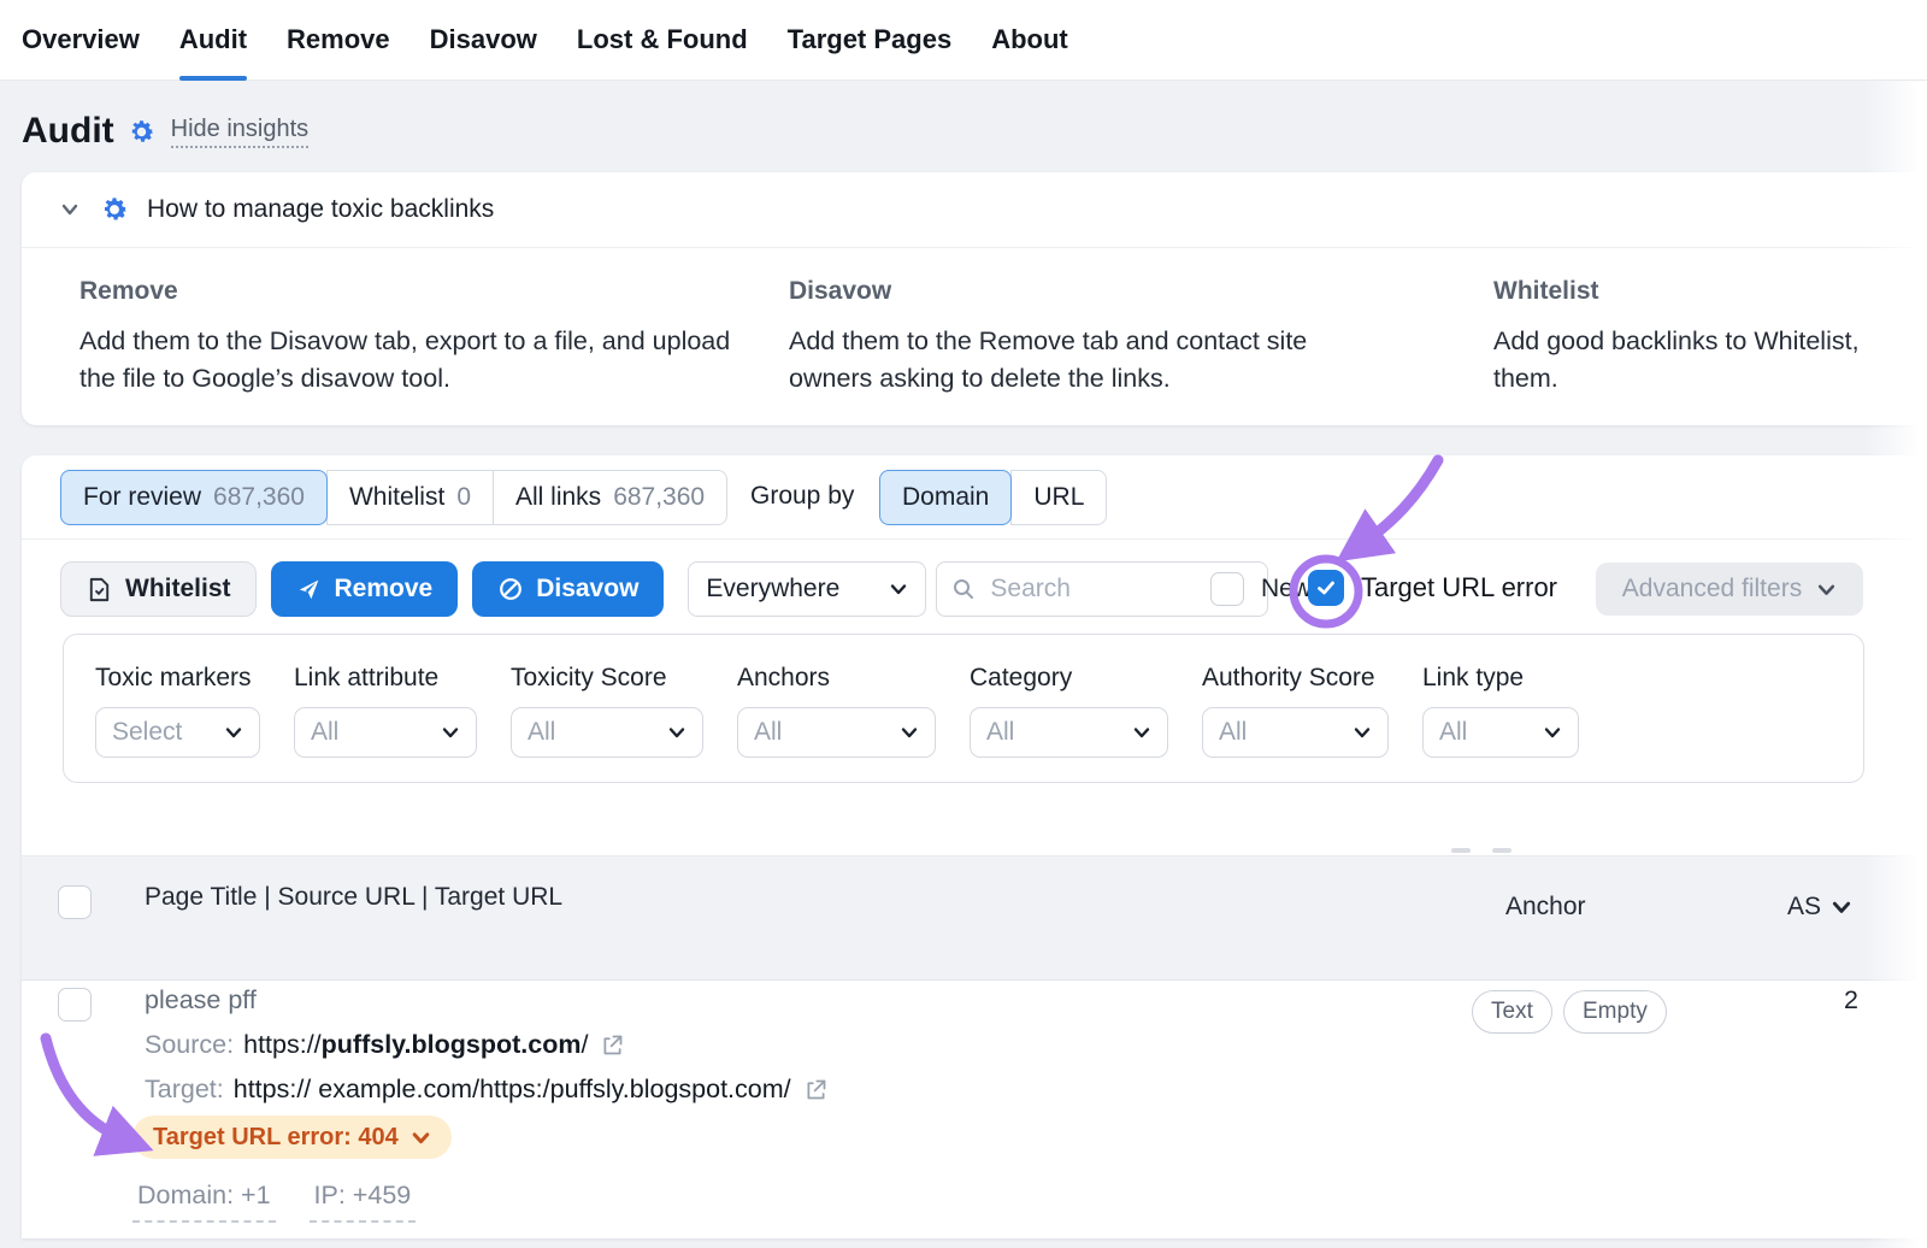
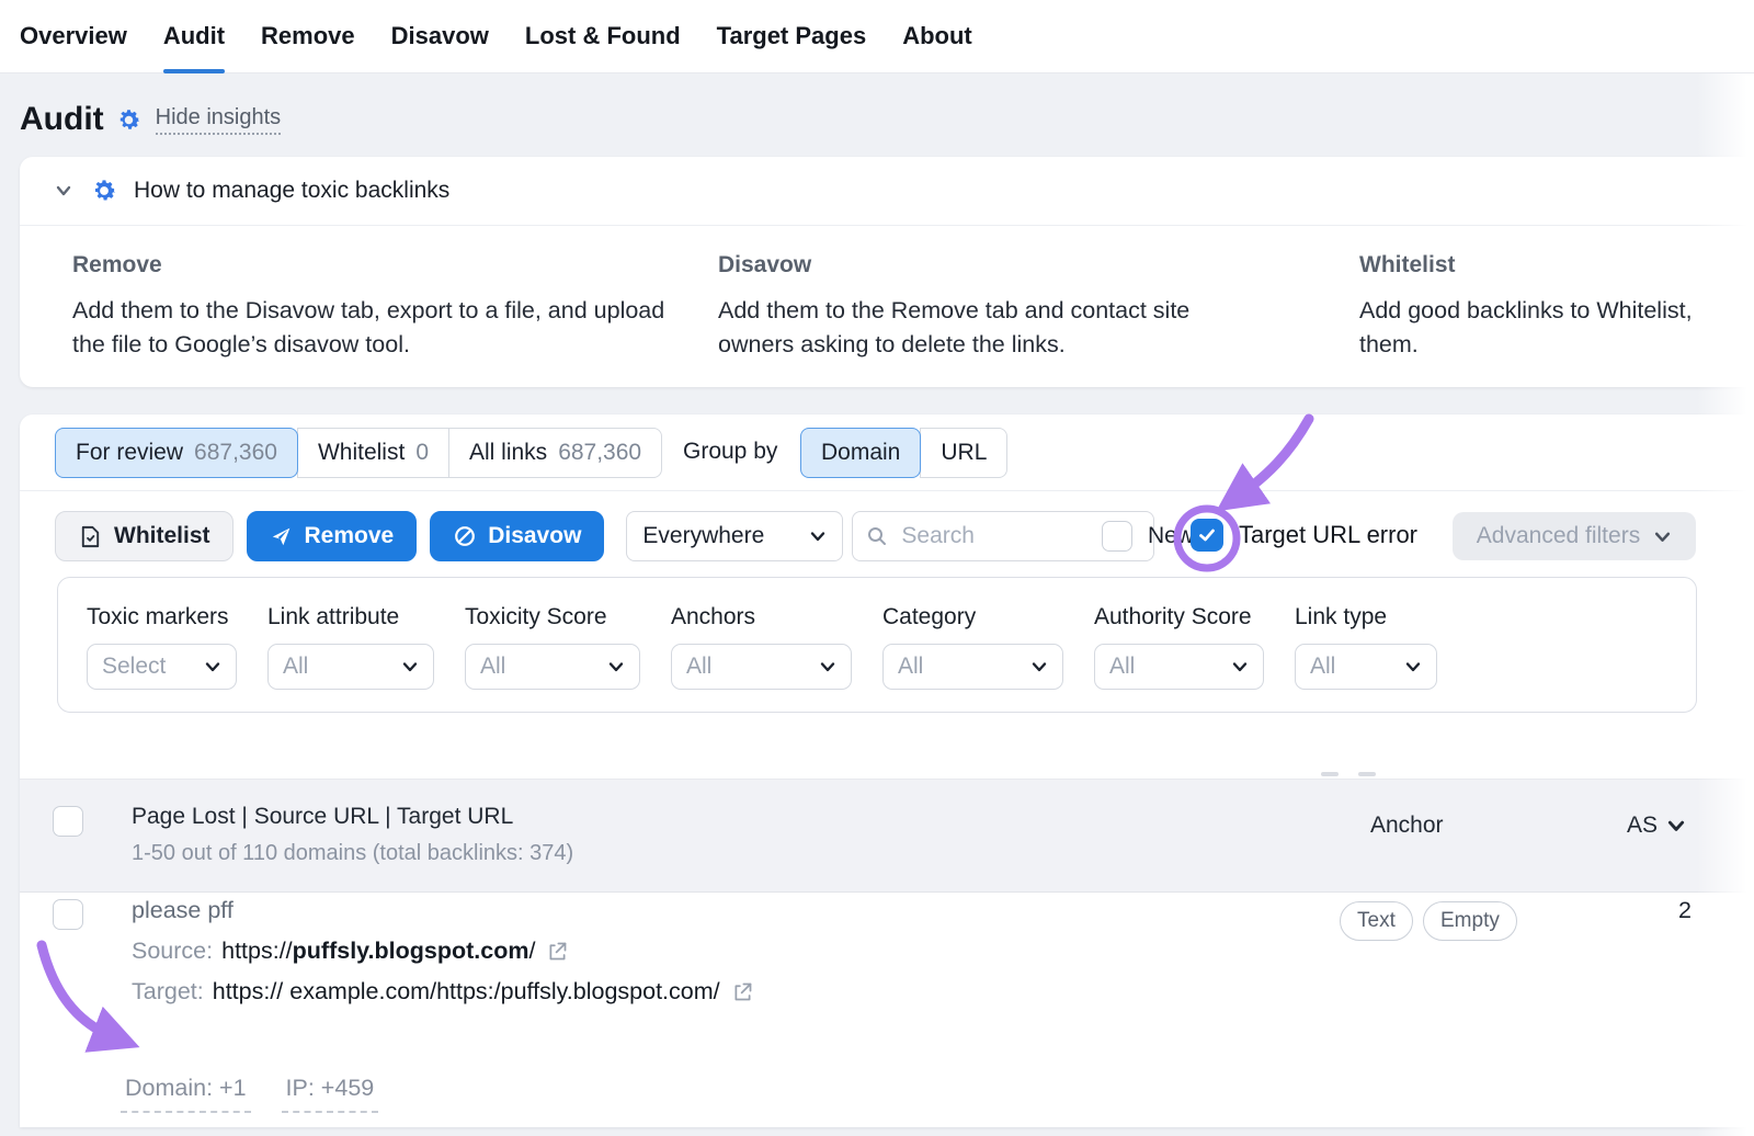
  Overview
  Audit
  Remove
  Disavow
  Lost & Found
  Target Pages
  About
  Audit
  Hide insights
  How to manage toxic backlinks
  Remove
  Add them to the Disavow tab, export to a file, and upload the file to Google’s disavow tool.
  Disavow
  Add them to the Remove tab and contact site owners asking to delete the links.
  Whitelist
  Add good backlinks to Whitelist,
  them.
  For review
  687,360
  Whitelist
  0
  All links
  687,360
  Group by
  Domain
  URL
  Whitelist
  Remove
  Disavow
  Everywhere
  Search
  New
  Target URL error
  Advanced filters
  Toxic markers
  Select
  Link attribute
  All
  Toxicity Score
  All
  Anchors
  All
  Category
  All
  Authority Score
  All
  Link type
  All
- Page Title | Source URL | Target URL
+ Page Lost | Source URL | Target URL
+ 1-50 out of 110 domains (total backlinks: 374)
  Anchor
  AS
  please pff
  Source:
  https://
  puffsly.blogspot.com
  /
  Target:
  https:// example.com/https:/puffsly.blogspot.com/
- Target URL error: 404
  Domain: +1
  IP: +459
  Text
  Empty
  2
